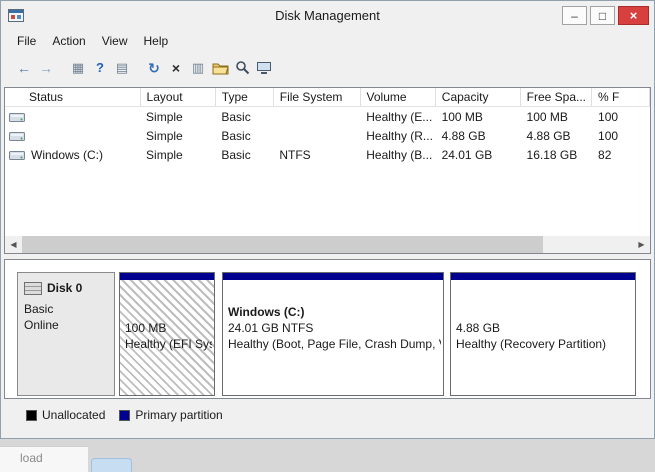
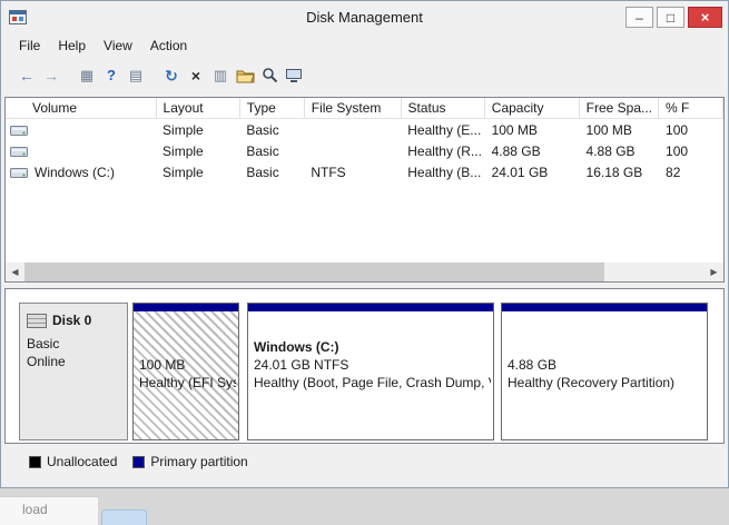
  load
  Disk Management
  –
  □
  ×
  File
- Action
+ Help
  View
- Help
+ Action
  ←
  →
  ▦
  ?
  ▤
  ↻
  ×
  ▥
- Status
+ Volume
  Layout
  Type
  File System
- Volume
+ Status
  Capacity
  Free Spa...
  % F
  Simple
  Basic
  Healthy (E...
  100 MB
  100 MB
  100
  Simple
  Basic
  Healthy (R...
  4.88 GB
  4.88 GB
  100
  Windows (C:)
  Simple
  Basic
  NTFS
  Healthy (B...
  24.01 GB
  16.18 GB
  82
  ◀
  ▶
  Disk 0
  Basic
  Online
  100 MB
  Healthy (EFI Sy
  Windows (C:)
  24.01 GB NTFS
  Healthy (Boot, Page File, Crash Dump,
  4.88 GB
  Healthy (Recovery Partition)
  Unallocated
  Primary partition
